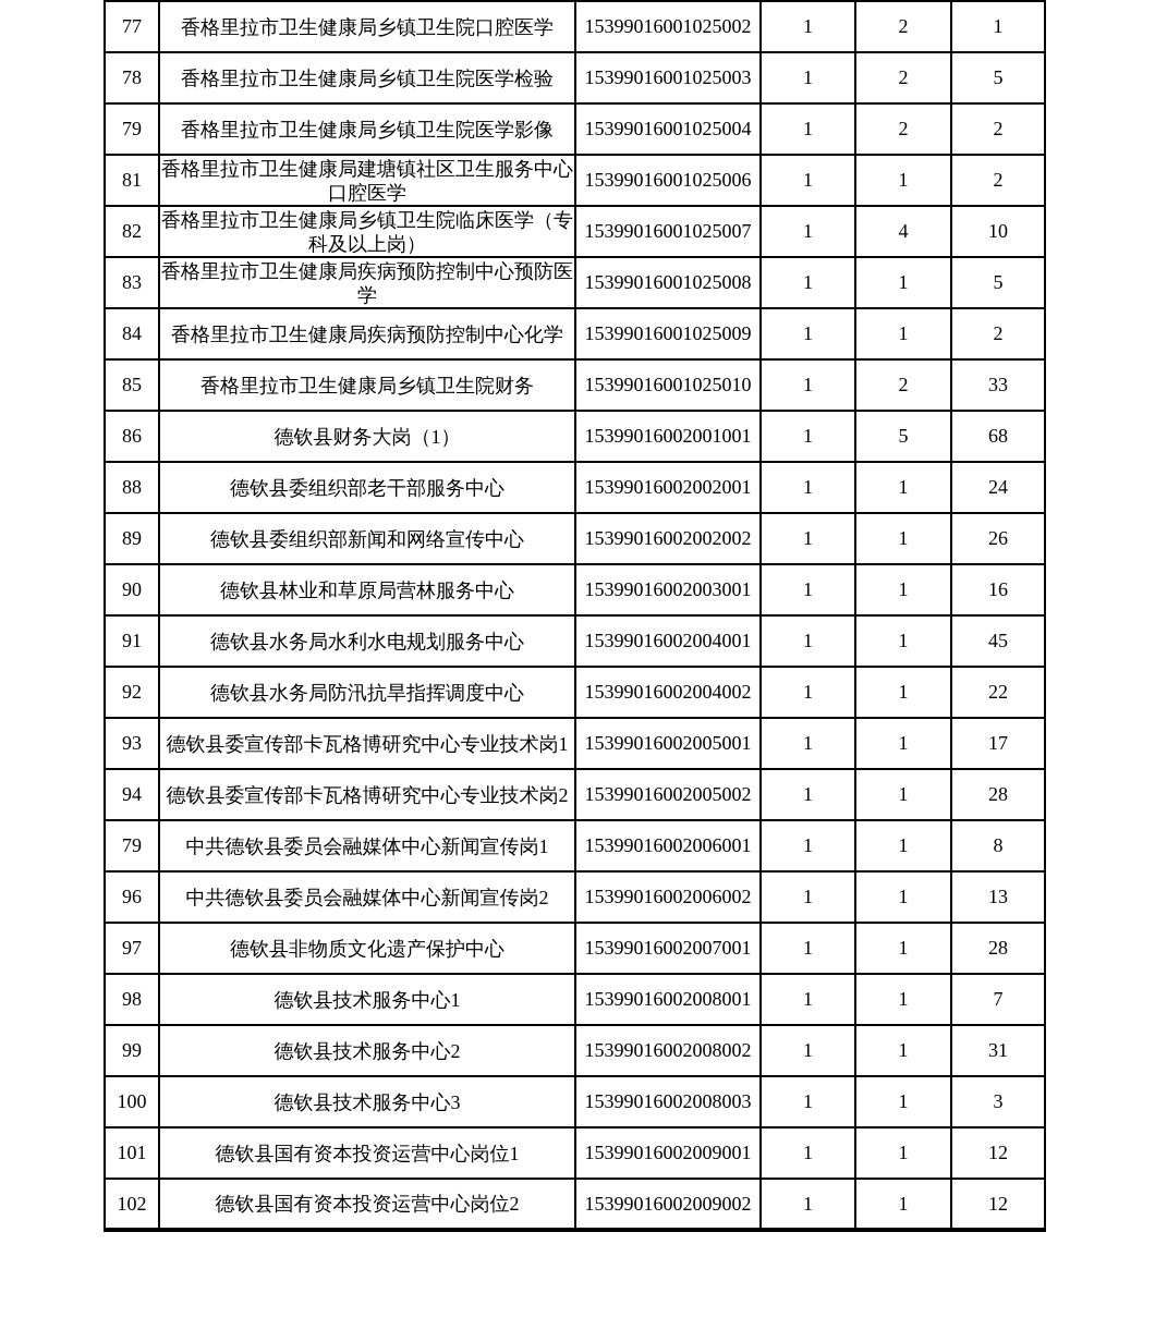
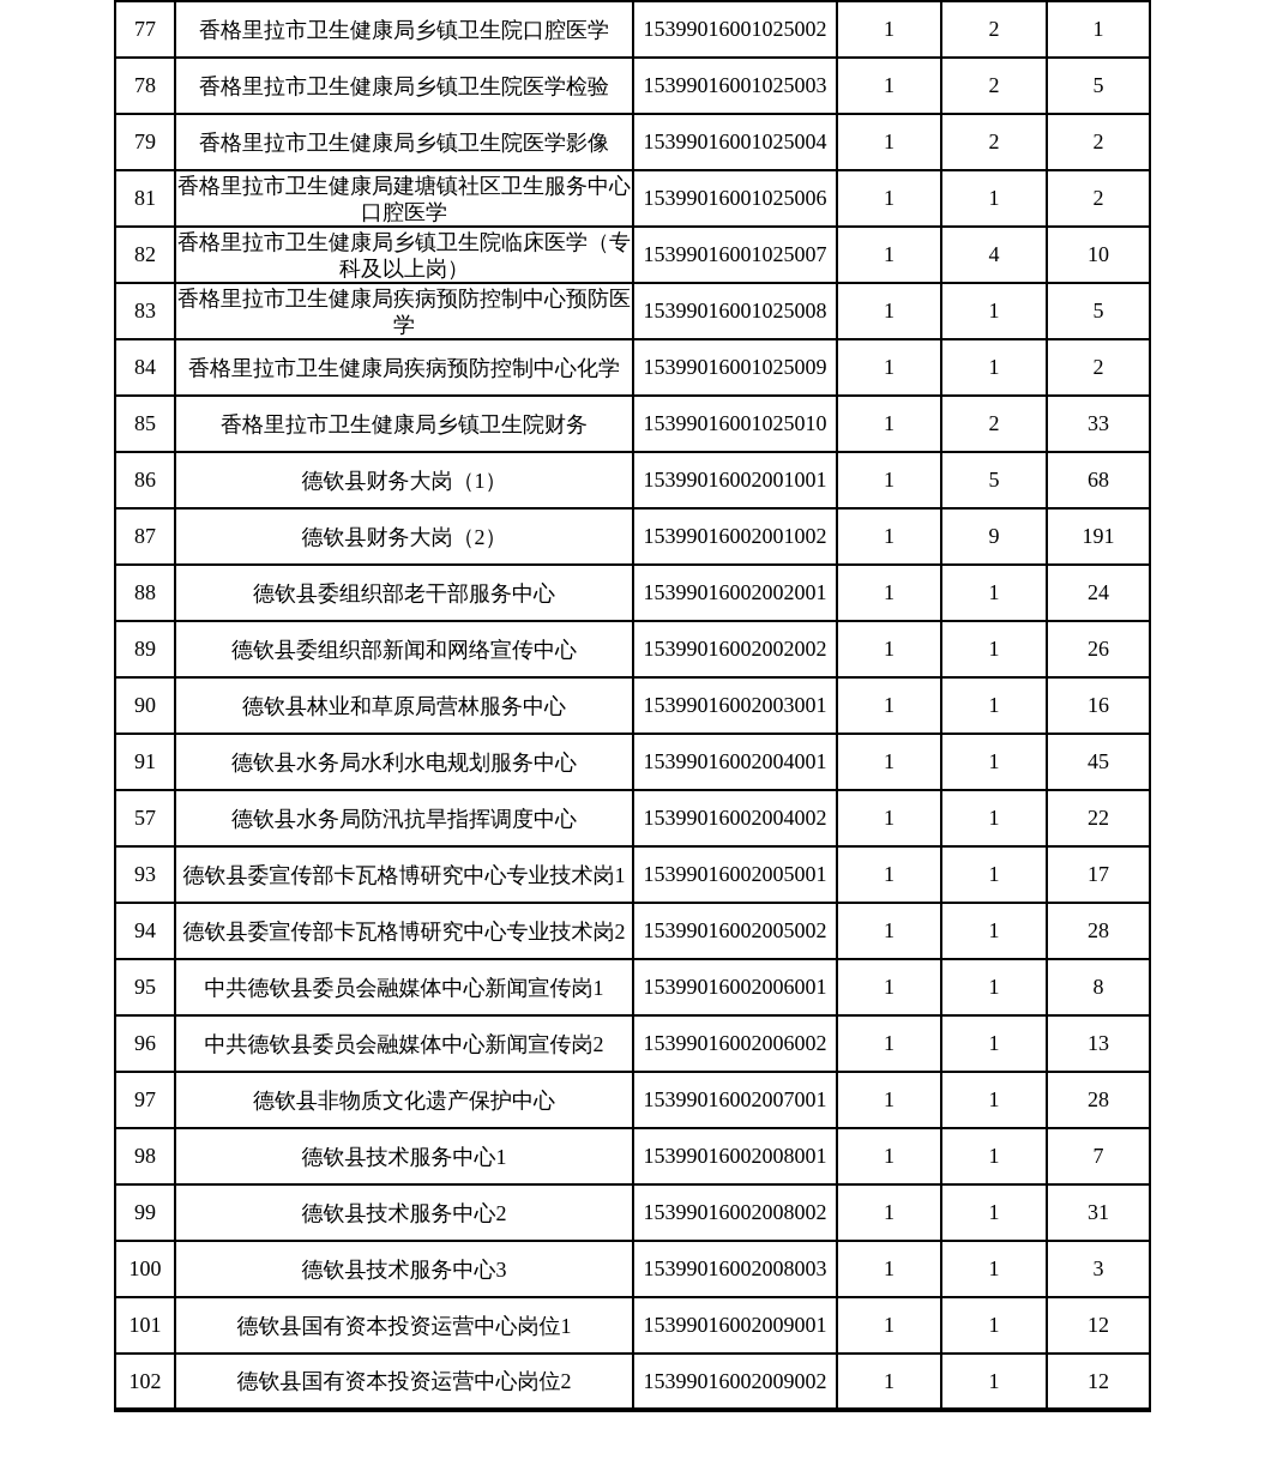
  77	香格里拉市卫生健康局乡镇卫生院口腔医学	15399016001025002	1	2	1
  78	香格里拉市卫生健康局乡镇卫生院医学检验	15399016001025003	1	2	5
  79	香格里拉市卫生健康局乡镇卫生院医学影像	15399016001025004	1	2	2
  81	香格里拉市卫生健康局建塘镇社区卫生服务中心口腔医学	15399016001025006	1	1	2
  82	香格里拉市卫生健康局乡镇卫生院临床医学（专科及以上岗）	15399016001025007	1	4	10
  83	香格里拉市卫生健康局疾病预防控制中心预防医学	15399016001025008	1	1	5
  84	香格里拉市卫生健康局疾病预防控制中心化学	15399016001025009	1	1	2
  85	香格里拉市卫生健康局乡镇卫生院财务	15399016001025010	1	2	33
  86	德钦县财务大岗（1）	15399016002001001	1	5	68
+ 87	德钦县财务大岗（2）	15399016002001002	1	9	191
  88	德钦县委组织部老干部服务中心	15399016002002001	1	1	24
  89	德钦县委组织部新闻和网络宣传中心	15399016002002002	1	1	26
  90	德钦县林业和草原局营林服务中心	15399016002003001	1	1	16
  91	德钦县水务局水利水电规划服务中心	15399016002004001	1	1	45
- 92	德钦县水务局防汛抗旱指挥调度中心	15399016002004002	1	1	22
+ 57	德钦县水务局防汛抗旱指挥调度中心	15399016002004002	1	1	22
  93	德钦县委宣传部卡瓦格博研究中心专业技术岗1	15399016002005001	1	1	17
  94	德钦县委宣传部卡瓦格博研究中心专业技术岗2	15399016002005002	1	1	28
- 79	中共德钦县委员会融媒体中心新闻宣传岗1	15399016002006001	1	1	8
+ 95	中共德钦县委员会融媒体中心新闻宣传岗1	15399016002006001	1	1	8
  96	中共德钦县委员会融媒体中心新闻宣传岗2	15399016002006002	1	1	13
  97	德钦县非物质文化遗产保护中心	15399016002007001	1	1	28
  98	德钦县技术服务中心1	15399016002008001	1	1	7
  99	德钦县技术服务中心2	15399016002008002	1	1	31
  100	德钦县技术服务中心3	15399016002008003	1	1	3
  101	德钦县国有资本投资运营中心岗位1	15399016002009001	1	1	12
  102	德钦县国有资本投资运营中心岗位2	15399016002009002	1	1	12
